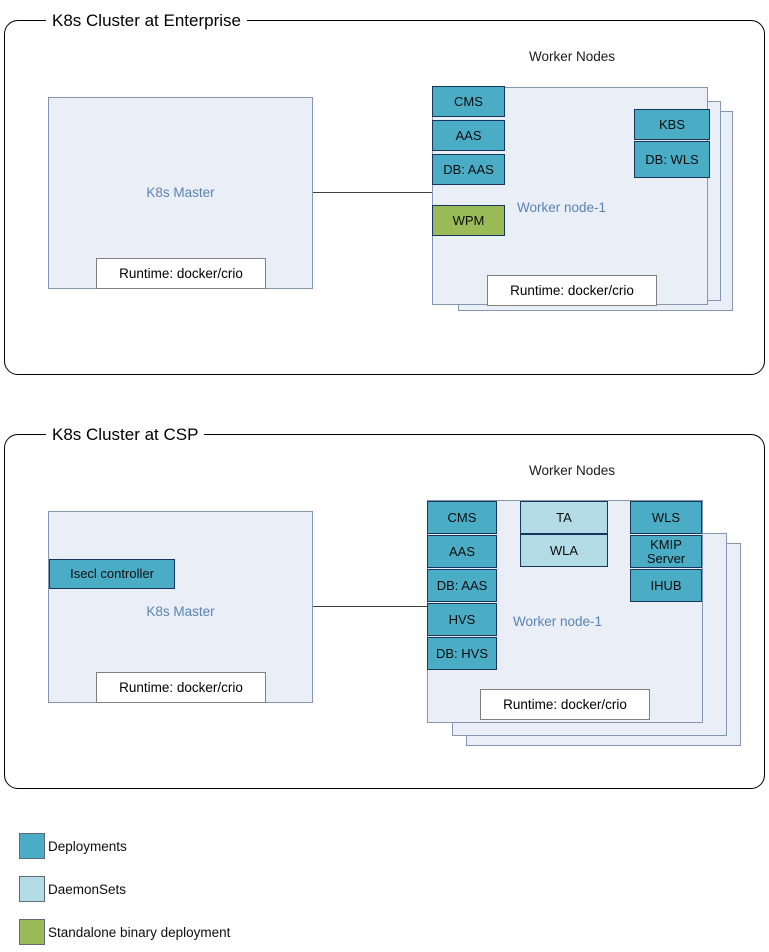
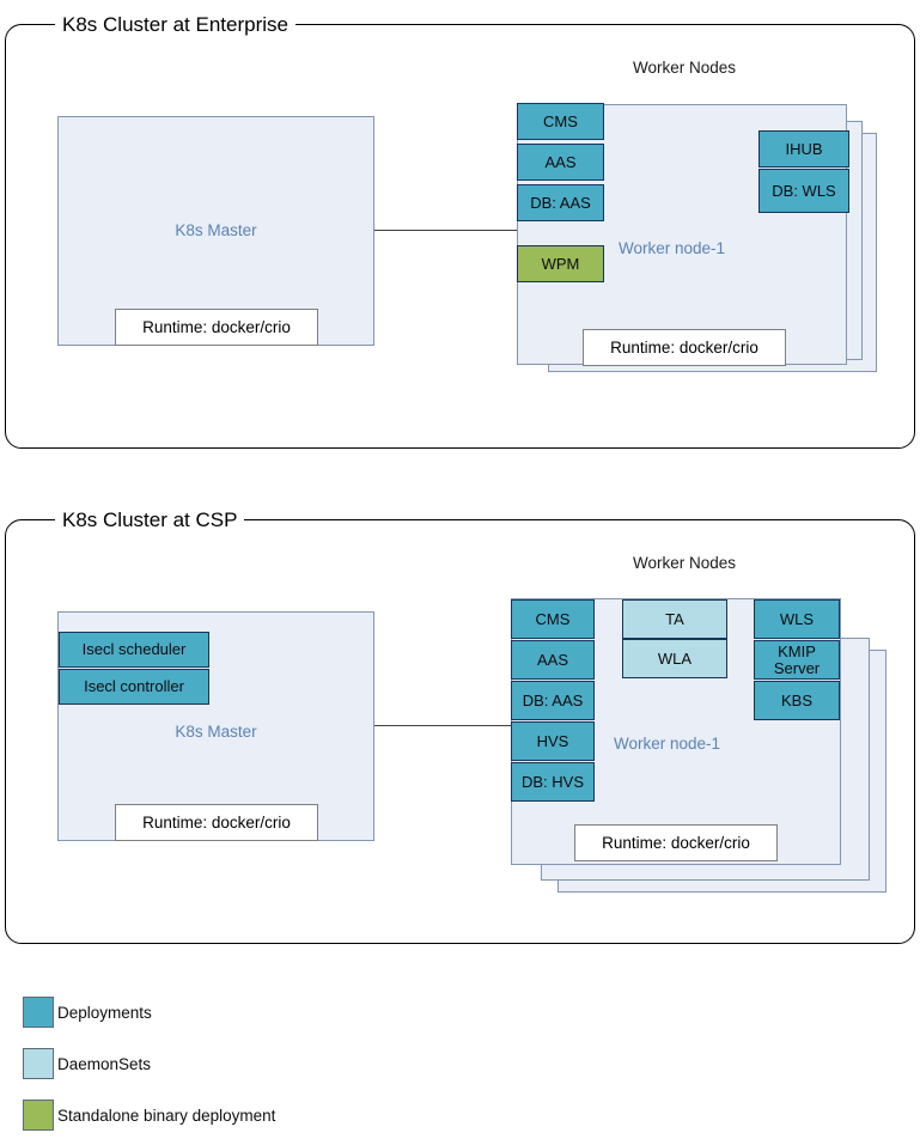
  K8s Cluster at Enterprise
  Worker Nodes
  K8s Master
  Runtime: docker/crio
  Worker node-1
  Runtime: docker/crio
  CMS
  AAS
  DB: AAS
  WPM
- KBS
+ IHUB
  DB: WLS
  K8s Cluster at CSP
  Worker Nodes
  K8s Master
  Runtime: docker/crio
+ Isecl scheduler
  Isecl controller
  Worker node-1
  Runtime: docker/crio
  CMS
  AAS
  DB: AAS
  HVS
  DB: HVS
  TA
  WLA
  WLS
  KMIP Server
- IHUB
+ KBS
  Deployments
  DaemonSets
  Standalone binary deployment
